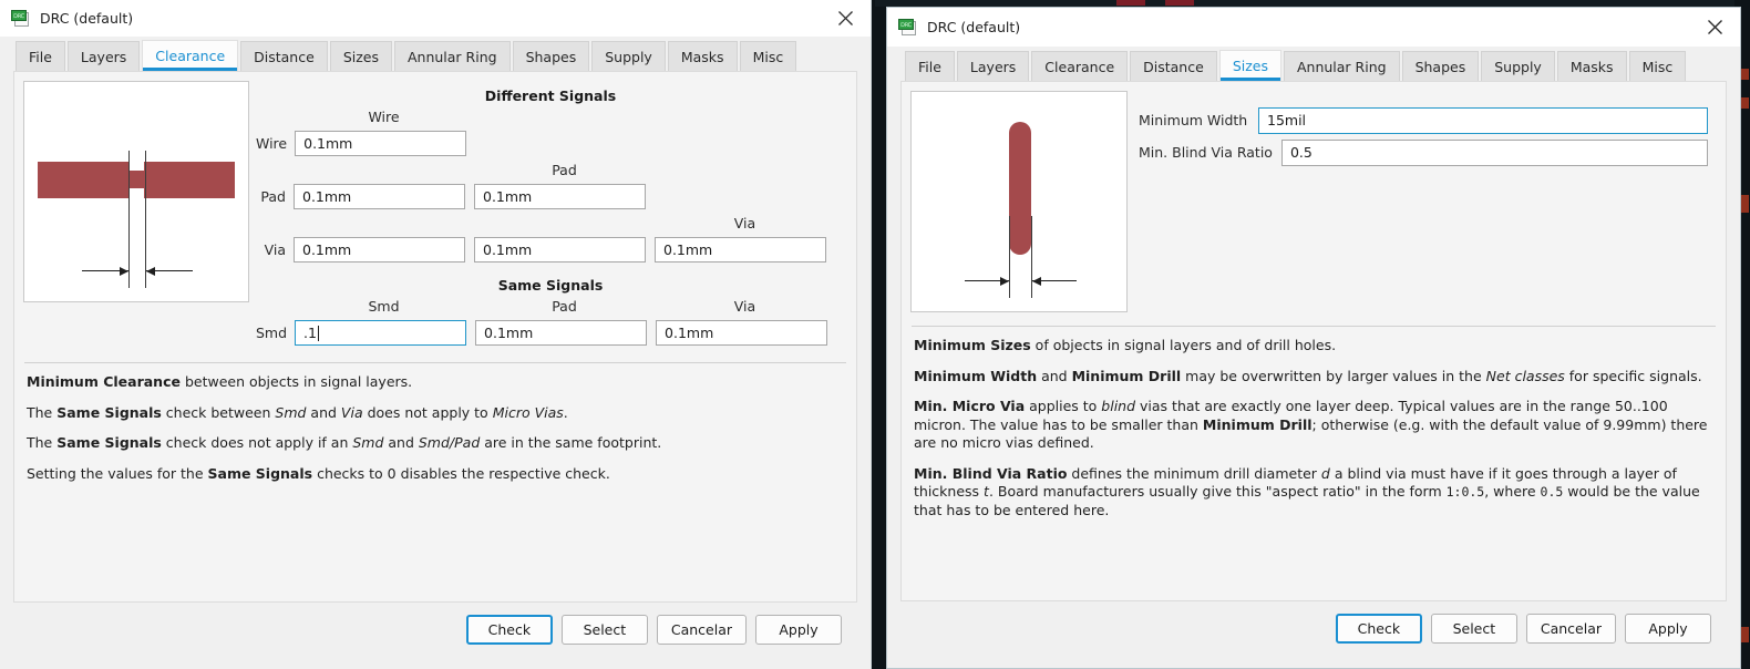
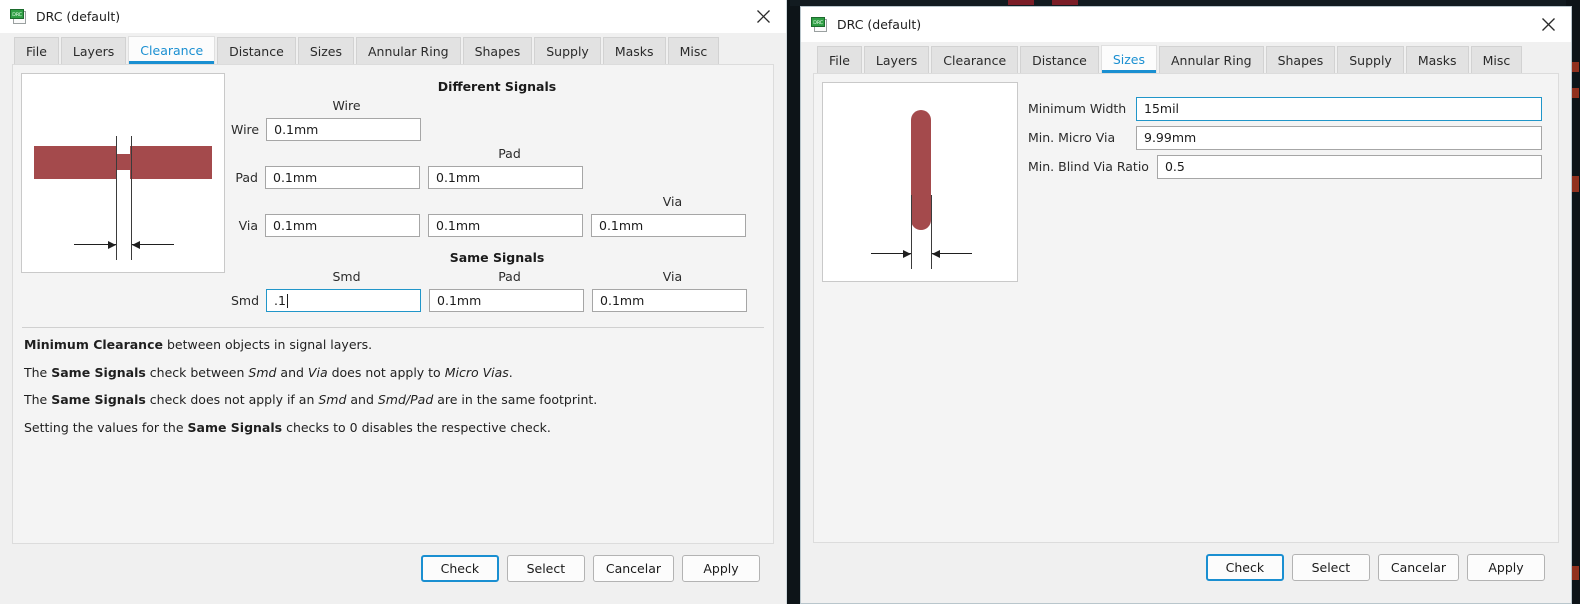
  DRC (default)
  File
  Layers
  Clearance
  Distance
  Sizes
  Annular Ring
  Shapes
  Supply
  Masks
  Misc
  Different Signals
  Wire
  Wire
  0.1mm
  Pad
  Pad
  0.1mm
  0.1mm
  Via
  Via
  0.1mm
  0.1mm
  0.1mm
  Same Signals
  Smd
  Pad
  Via
  Smd
  .1
  0.1mm
  0.1mm
  Minimum Clearance between objects in signal layers.
  The Same Signals check between Smd and Via does not apply to Micro Vias.
  The Same Signals check does not apply if an Smd and Smd/Pad are in the same footprint.
  Setting the values for the Same Signals checks to 0 disables the respective check.
  Check
  Select
  Cancelar
  Apply
  DRC (default)
  File
  Layers
  Clearance
  Distance
  Sizes
  Annular Ring
  Shapes
  Supply
  Masks
  Misc
  Minimum Width
  15mil
+ Min. Micro Via
+ 9.99mm
  Min. Blind Via Ratio
  0.5
- Minimum Sizes of objects in signal layers and of drill holes.
- Minimum Width and Minimum Drill may be overwritten by larger values in the Net classes for specific signals.
- Min. Micro Via applies to blind vias that are exactly one layer deep. Typical values are in the range 50..100 micron. The value has to be smaller than Minimum Drill; otherwise (e.g. with the default value of 9.99mm) there are no micro vias defined.
- Min. Blind Via Ratio defines the minimum drill diameter d a blind via must have if it goes through a layer of thickness t. Board manufacturers usually give this "aspect ratio" in the form 1:0.5, where 0.5 would be the value that has to be entered here.
  Check
  Select
  Cancelar
  Apply
